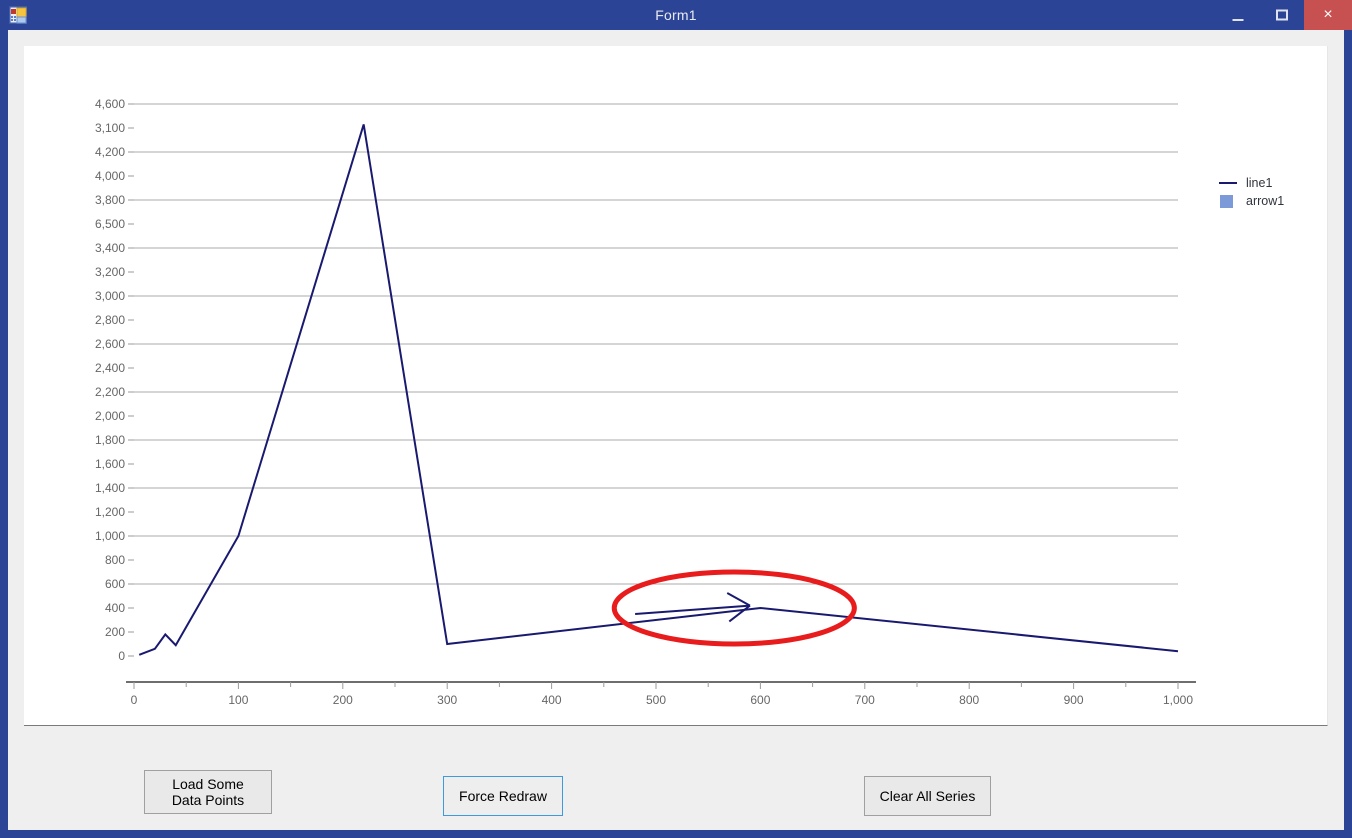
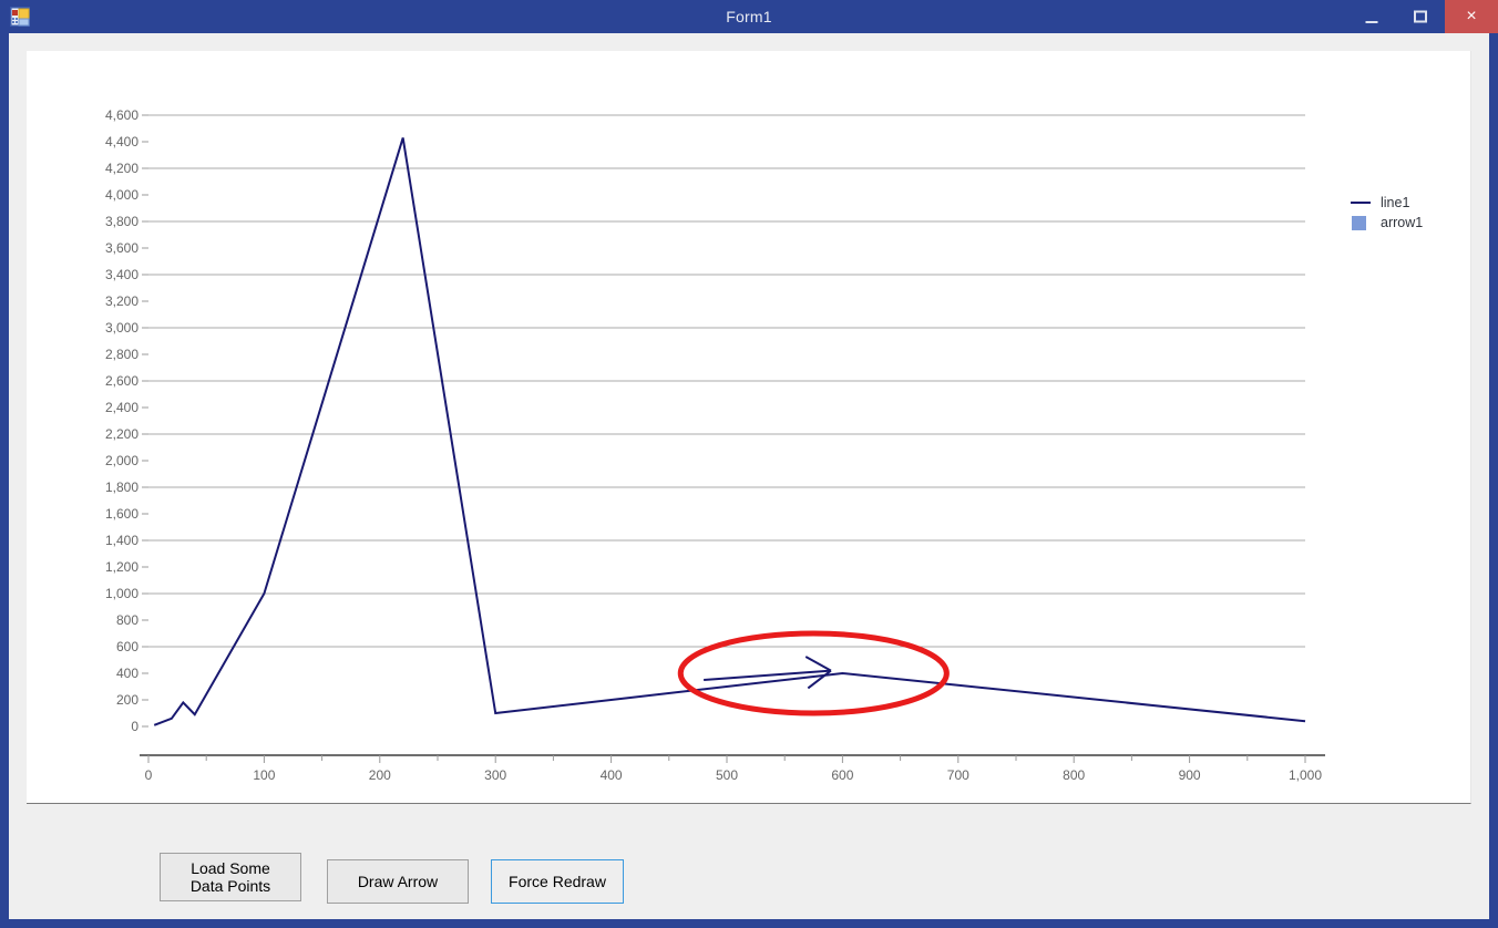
  Form1
  ×
  0
  200
  400
  600
  800
  1,000
  1,200
  1,400
  1,600
  1,800
  2,000
  2,200
  2,400
  2,600
  2,800
  3,000
  3,200
  3,400
- 6,500
+ 3,600
  3,800
  4,000
  4,200
- 3,100
+ 4,400
  4,600
  0
  100
  200
  300
  400
  500
  600
  700
  800
  900
  1,000
  line1
  arrow1
  Load Some
  Data Points
+ Draw Arrow
  Force Redraw
- Clear All Series
